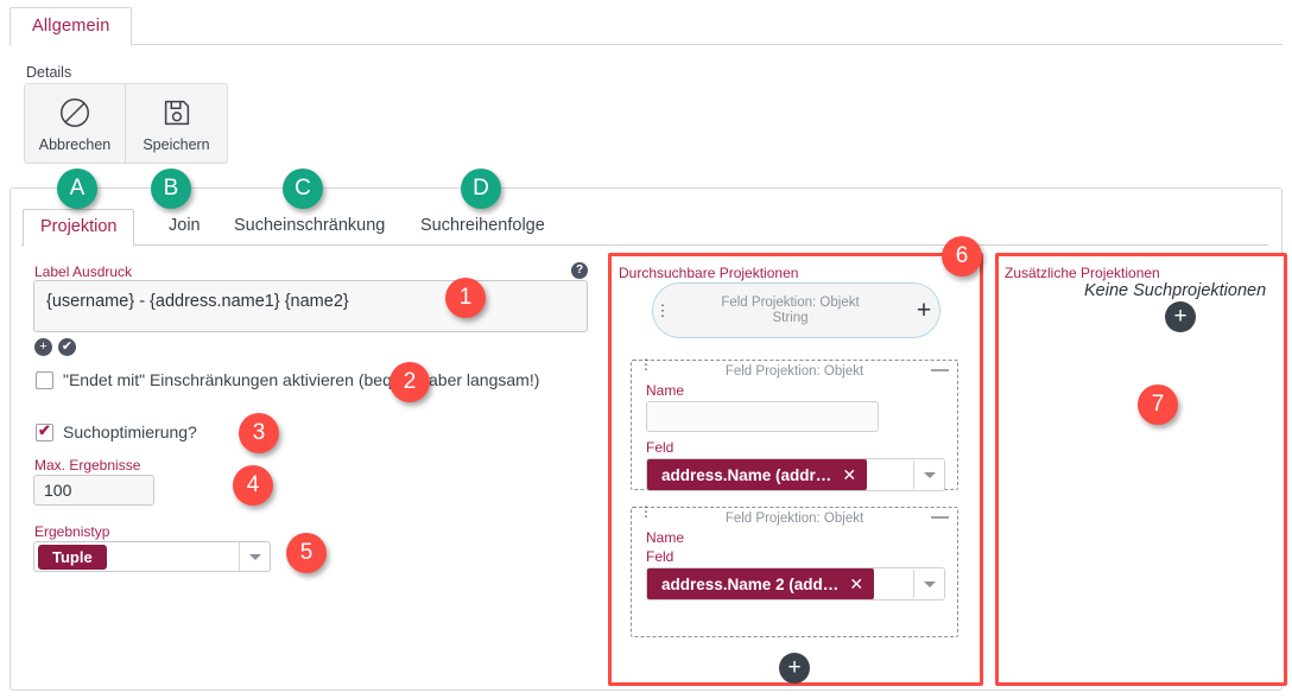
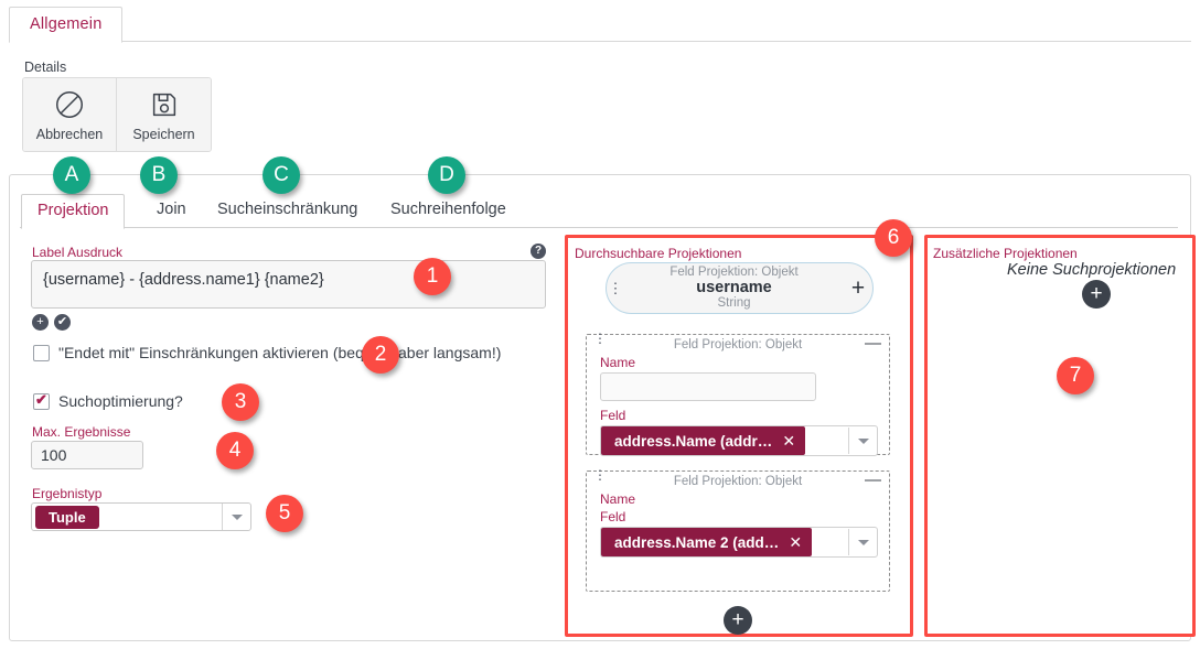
  Allgemein
  Details
  Abbrechen
  Speichern
  Projektion
  Join
  Sucheinschränkung
  Suchreihenfolge
  Label Ausdruck
  ?
  {username} - {address.name1} {name2}
  +
  ✔
  "Endet mit" Einschränkungen aktivieren (beq aber langsam!)
  Suchoptimierung?
  Max. Ergebnisse
  100
  Ergebnistyp
  Tuple
  Durchsuchbare Projektionen
  ⋮
  Feld Projektion: Objekt
+ username
  String
  +
  ⋮
  Feld Projektion: Objekt
  —
  Name
  Feld
  address.Name (addr…
  ✕
  ⋮
  Feld Projektion: Objekt
  —
  Name
  Feld
  address.Name 2 (add…
  ✕
  +
  Zusätzliche Projektionen
  Keine Suchprojektionen
  +
  A
  B
  C
  D
  1
  2
  3
  4
  5
  6
  7
